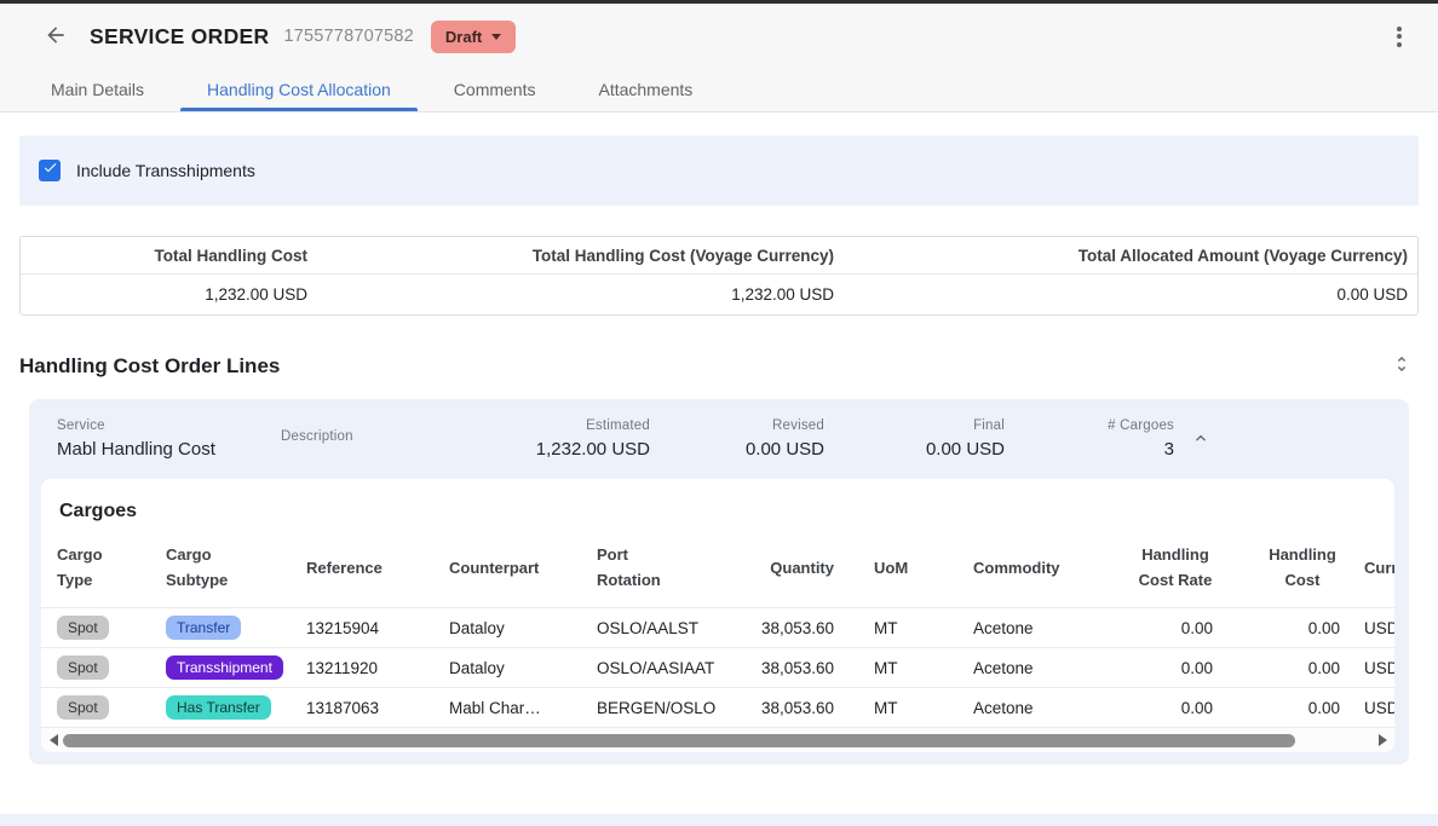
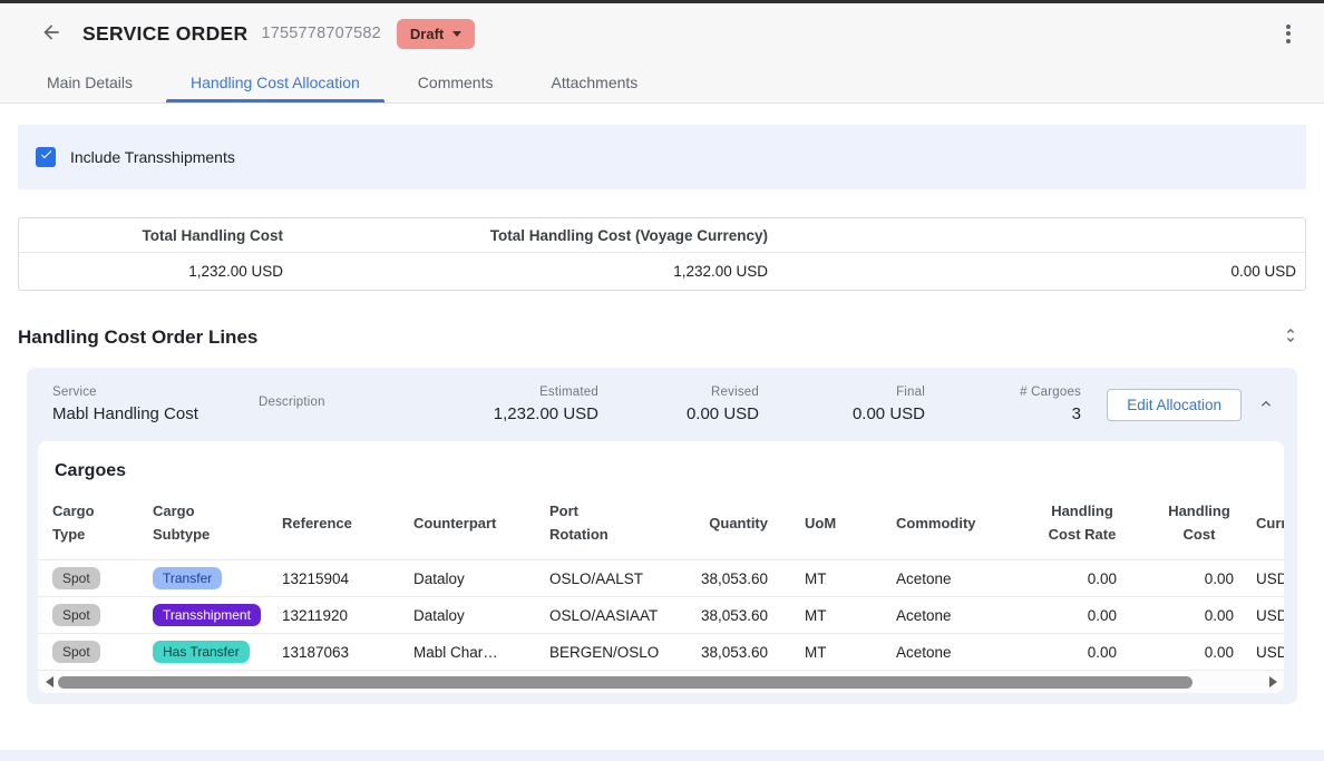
  SERVICE ORDER
  1755778707582
  Draft
  Main Details
  Handling Cost Allocation
  Comments
  Attachments
  Include Transshipments
  Total Handling Cost
  Total Handling Cost (Voyage Currency)
- Total Allocated Amount (Voyage Currency)
  1,232.00 USD
  1,232.00 USD
  0.00 USD
  Handling Cost Order Lines
  Service
  Mabl Handling Cost
  Description
  Estimated
  1,232.00 USD
  Revised
  0.00 USD
  Final
  0.00 USD
  # Cargoes
  3
+ Edit Allocation
  Cargoes
  Cargo Type
  Cargo Subtype
  Reference
  Counterpart
  Port Rotation
  Quantity
  UoM
  Commodity
  Handling Cost Rate
  Handling Cost
  Spot
  Transfer
  13215904
  Dataloy
  OSLO/AALST
  38,053.60
  MT
  Acetone
  0.00
  0.00
  USD
  Spot
  Transshipment
  13211920
  Dataloy
  OSLO/AASIAAT
  38,053.60
  MT
  Acetone
  0.00
  0.00
  USD
  Spot
  Has Transfer
  13187063
  Mabl Char…
  BERGEN/OSLO
  38,053.60
  MT
  Acetone
  0.00
  0.00
  USD
